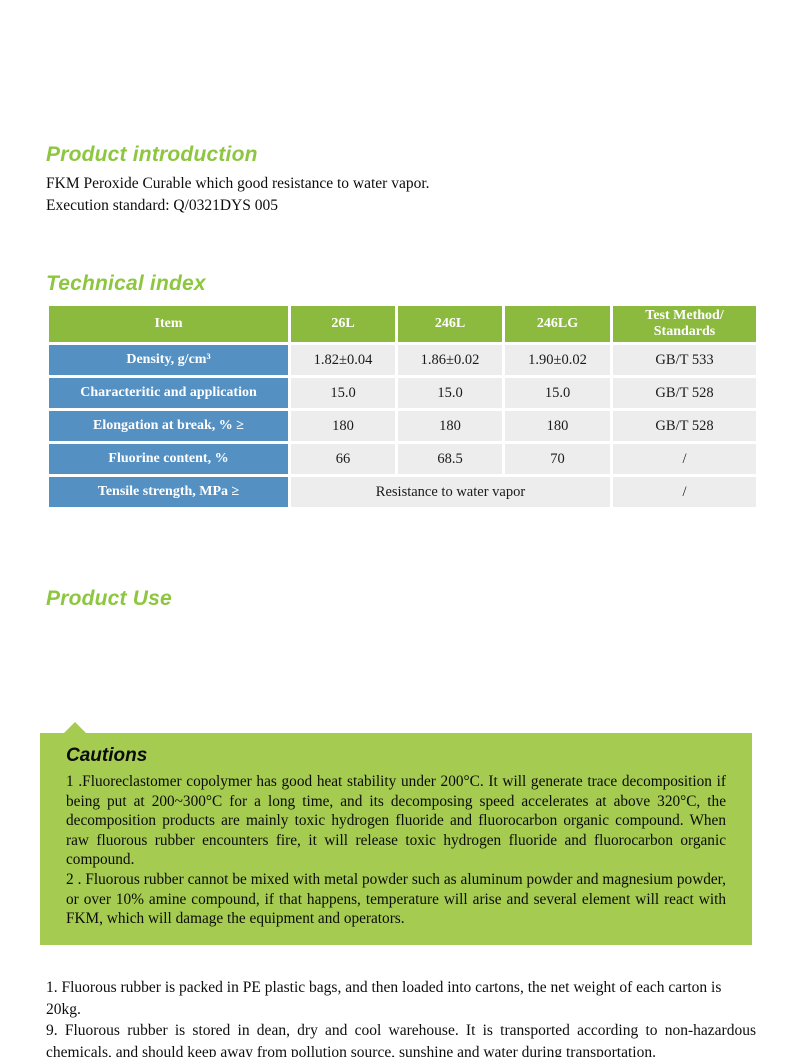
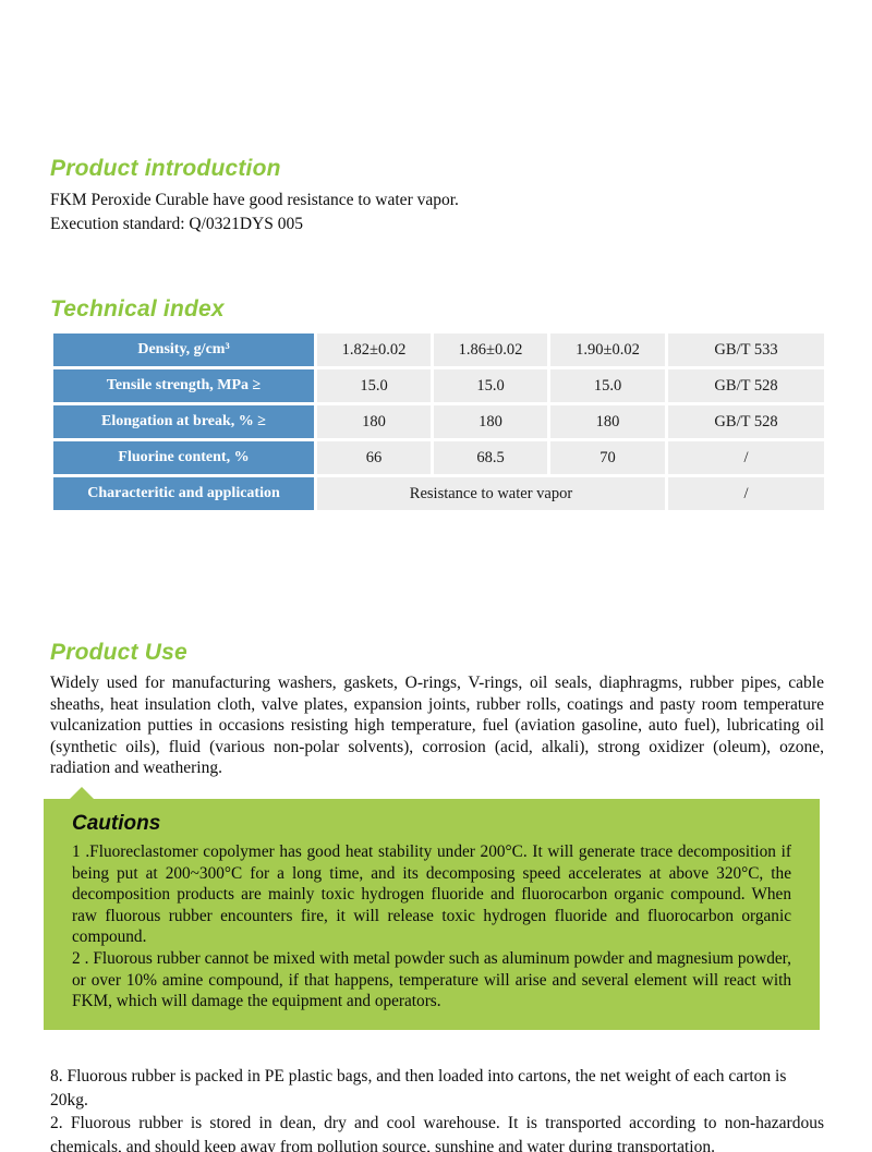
  Product introduction
- FKM Peroxide Curable which good resistance to water vapor.
+ FKM Peroxide Curable have good resistance to water vapor.
  Execution standard: Q/0321DYS 005
  Technical index
- Item	26L	246L	246LG	Test Method/ Standards
- Density, g/cm³	1.82±0.04	1.86±0.02	1.90±0.02	GB/T 533
+ Density, g/cm³	1.82±0.02	1.86±0.02	1.90±0.02	GB/T 533
- Characteritic and application	15.0	15.0	15.0	GB/T 528
+ Tensile strength, MPa ≥	15.0	15.0	15.0	GB/T 528
  Elongation at break, % ≥	180	180	180	GB/T 528
  Fluorine content, %	66	68.5	70	/
- Tensile strength, MPa ≥	Resistance to water vapor	/
+ Characteritic and application	Resistance to water vapor	/
  Product Use
+ Widely used for manufacturing washers, gaskets, O-rings, V-rings, oil seals, diaphragms, rubber pipes, cable sheaths, heat insulation cloth, valve plates, expansion joints, rubber rolls, coatings and pasty room temperature vulcanization putties in occasions resisting high temperature, fuel (aviation gasoline, auto fuel), lubricating oil (synthetic oils), fluid (various non-polar solvents), corrosion (acid, alkali), strong oxidizer (oleum), ozone, radiation and weathering.
  Cautions
  1 .Fluoreclastomer copolymer has good heat stability under 200°C. It will generate trace decomposition if being put at 200~300°C for a long time, and its decomposing speed accelerates at above 320°C, the decomposition products are mainly toxic hydrogen fluoride and fluorocarbon organic compound. When raw fluorous rubber encounters fire, it will release toxic hydrogen fluoride and fluorocarbon organic compound.
  2 . Fluorous rubber cannot be mixed with metal powder such as aluminum powder and magnesium powder, or over 10% amine compound, if that happens, temperature will arise and several element will react with FKM, which will damage the equipment and operators.
- 1. Fluorous rubber is packed in PE plastic bags, and then loaded into cartons, the net weight of each carton is 20kg.
+ 8. Fluorous rubber is packed in PE plastic bags, and then loaded into cartons, the net weight of each carton is 20kg.
- 9. Fluorous rubber is stored in dean, dry and cool warehouse. It is transported according to non-hazardous chemicals, and should keep away from pollution source, sunshine and water during transportation.
+ 2. Fluorous rubber is stored in dean, dry and cool warehouse. It is transported according to non-hazardous chemicals, and should keep away from pollution source, sunshine and water during transportation.
